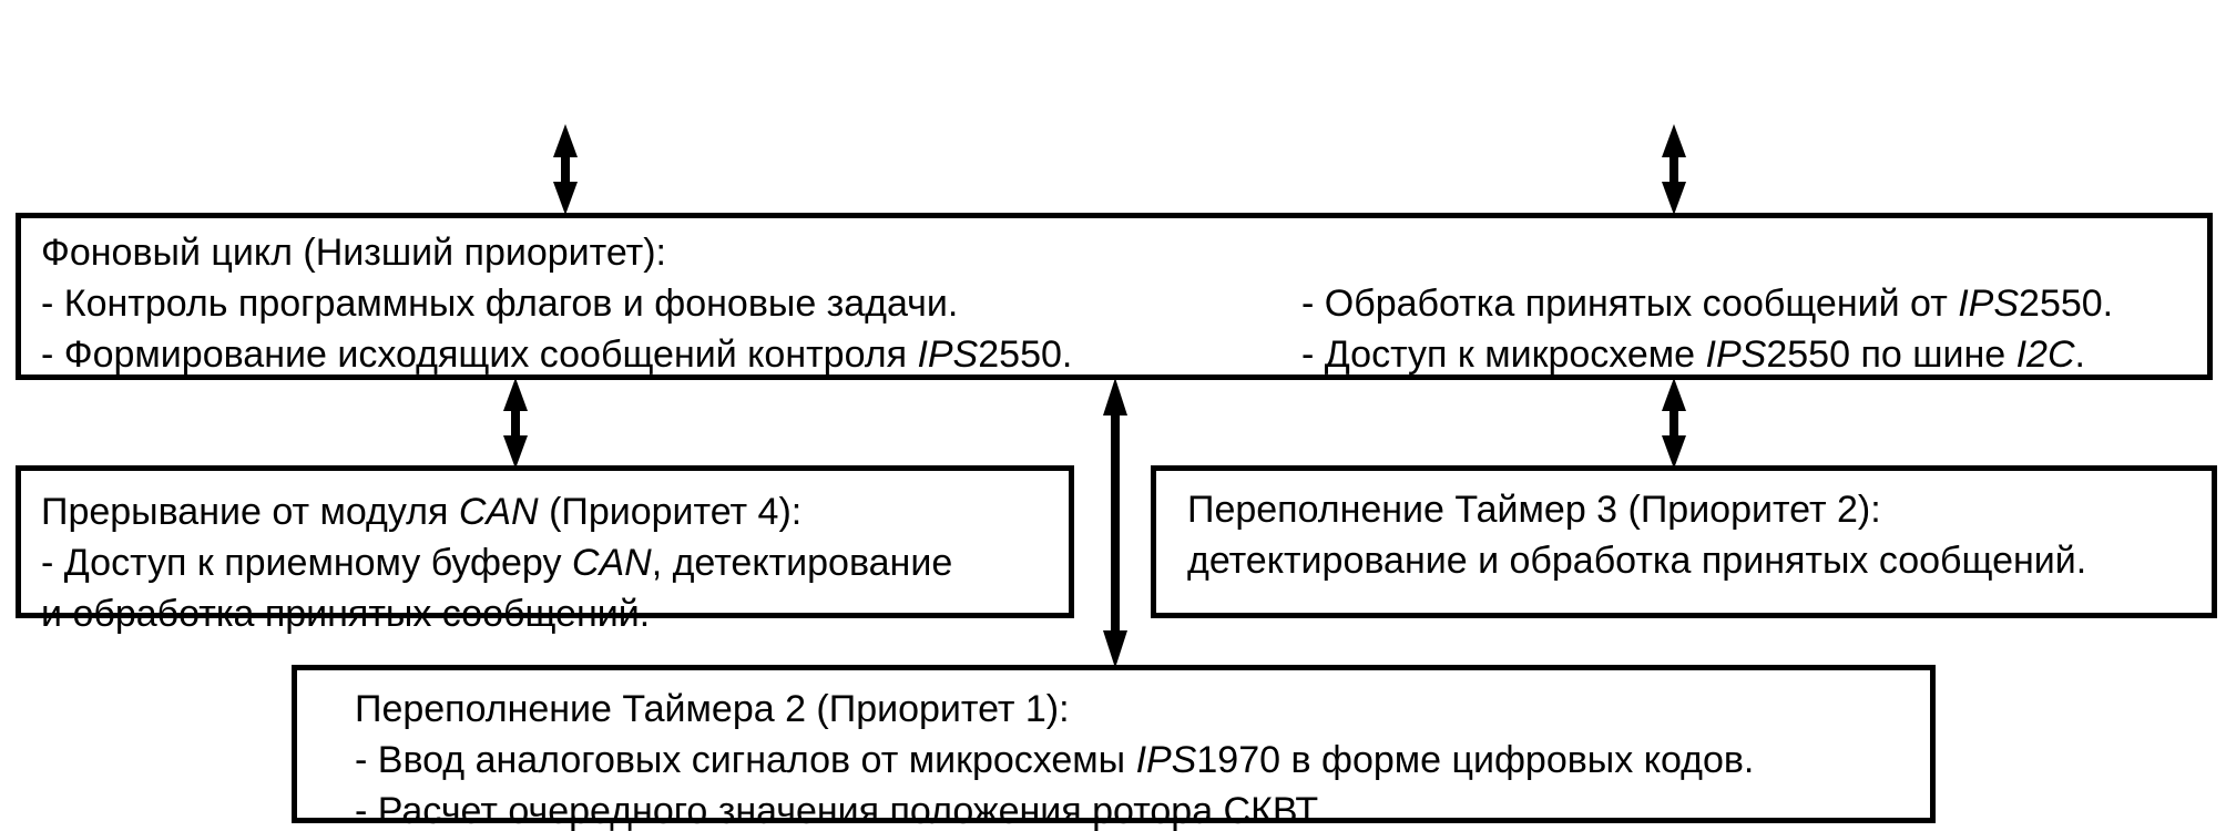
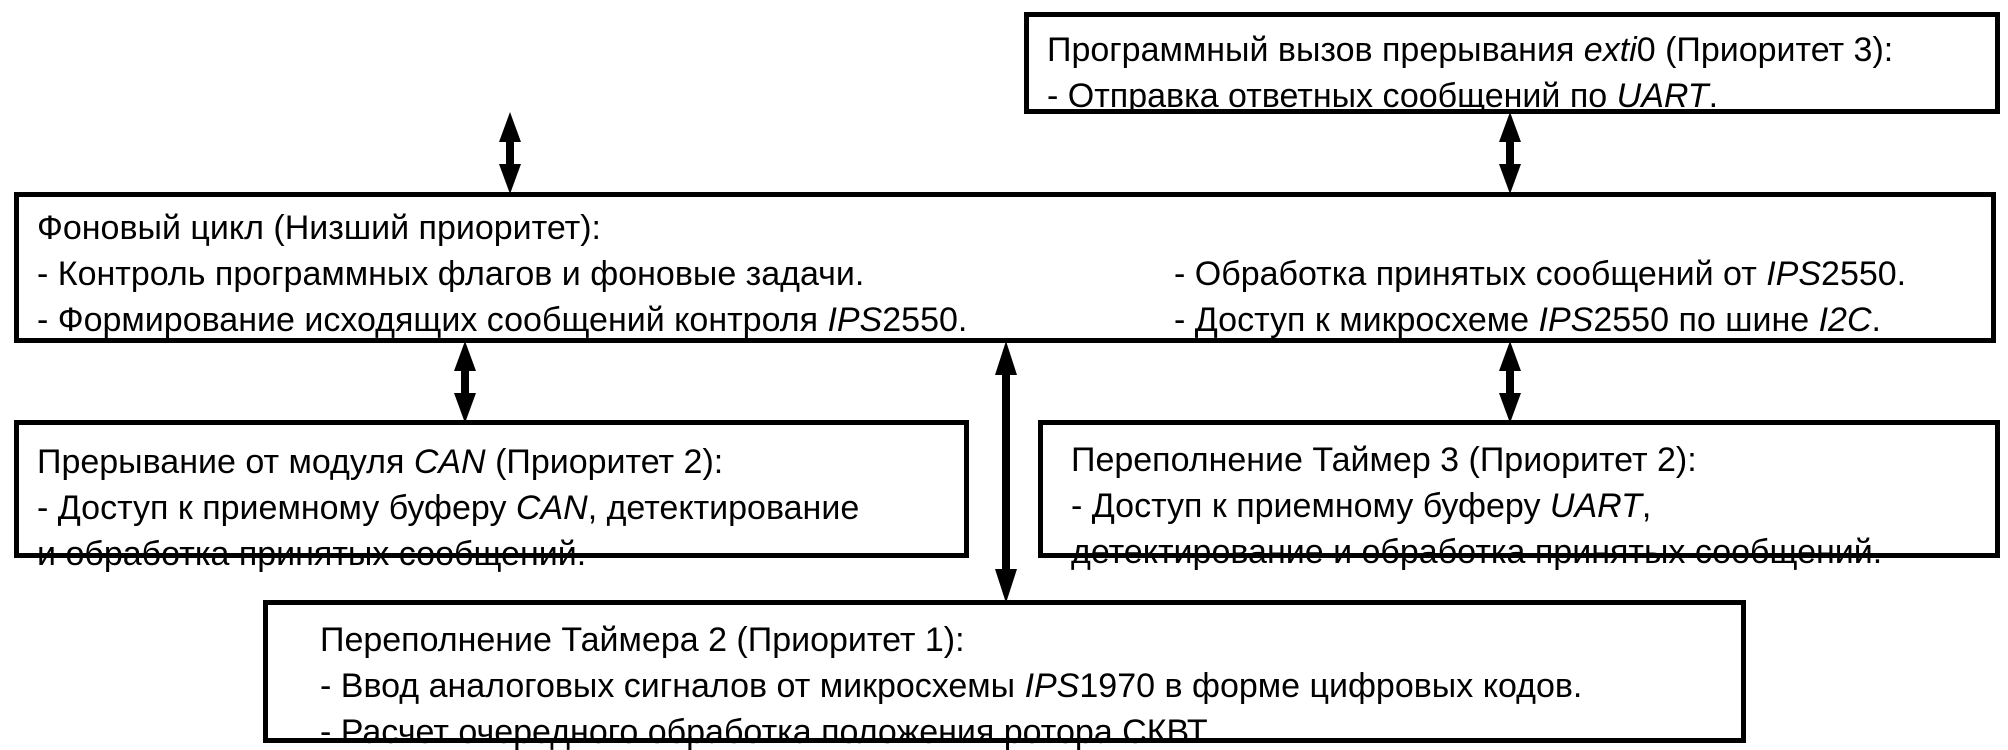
+ Программный вызов прерывания exti0 (Приоритет 3):
+ - Отправка ответных сообщений по UART.
  Фоновый цикл (Низший приоритет):
  - Контроль программных флагов и фоновые задачи.
  - Формирование исходящих сообщений контроля IPS2550.
  - Обработка принятых сообщений от IPS2550.
  - Доступ к микросхеме IPS2550 по шине I2C.
- Прерывание от модуля CAN (Приоритет 4):
+ Прерывание от модуля CAN (Приоритет 2):
  - Доступ к приемному буферу CAN, детектирование
  и обработка принятых сообщений.
  Переполнение Таймер 3 (Приоритет 2):
+ - Доступ к приемному буферу UART,
  детектирование и обработка принятых сообщений.
  Переполнение Таймера 2 (Приоритет 1):
  - Ввод аналоговых сигналов от микросхемы IPS1970 в форме цифровых кодов.
- - Расчет очередного значения положения ротора СКВТ.
+ - Расчет очередного обработка положения ротора СКВТ.
